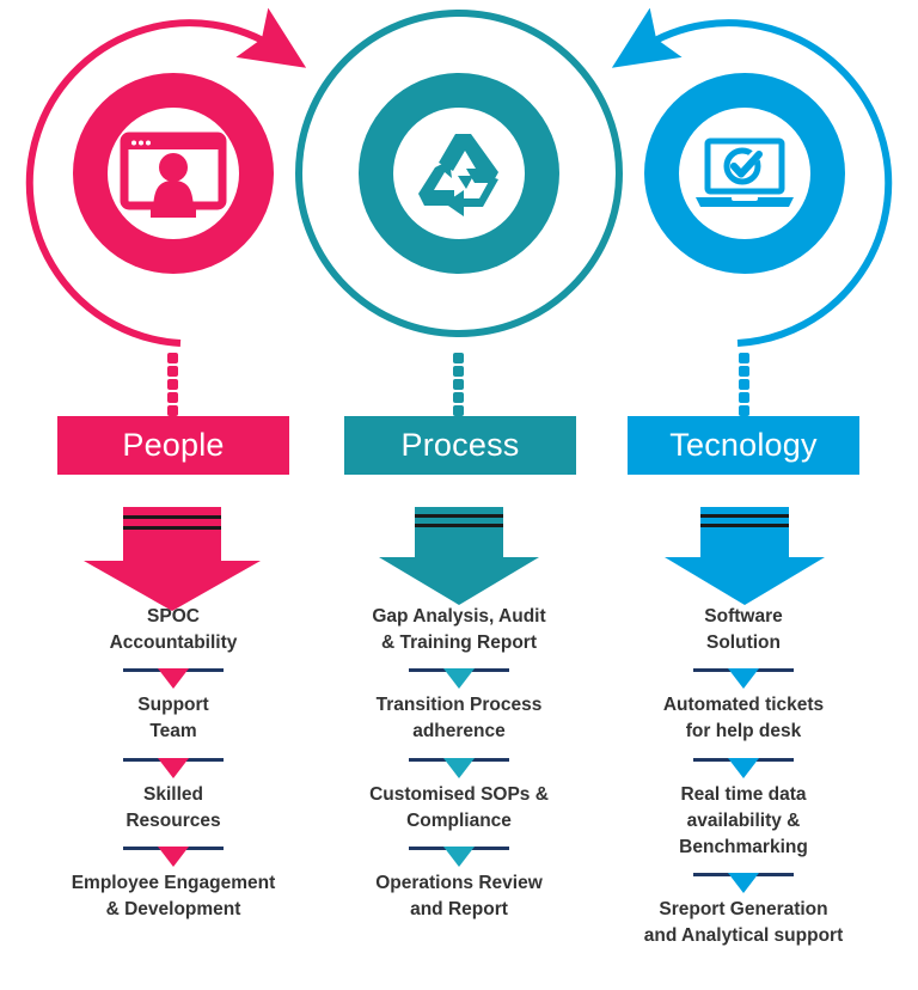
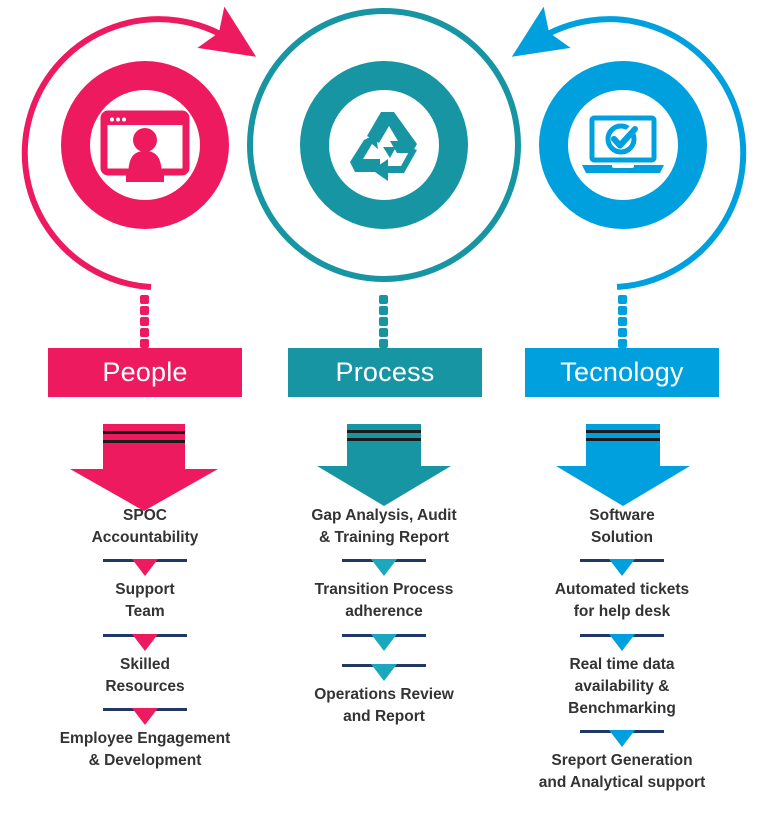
  People
  Process
  Tecnology
  SPOC
  Accountability
  Support
  Team
  Skilled
  Resources
  Employee Engagement
  & Development
  Gap Analysis, Audit
  & Training Report
  Transition Process
  adherence
- Customised SOPs &
- Compliance
  Operations Review
  and Report
  Software
  Solution
  Automated tickets
  for help desk
  Real time data
  availability &
  Benchmarking
  Sreport Generation
  and Analytical support
